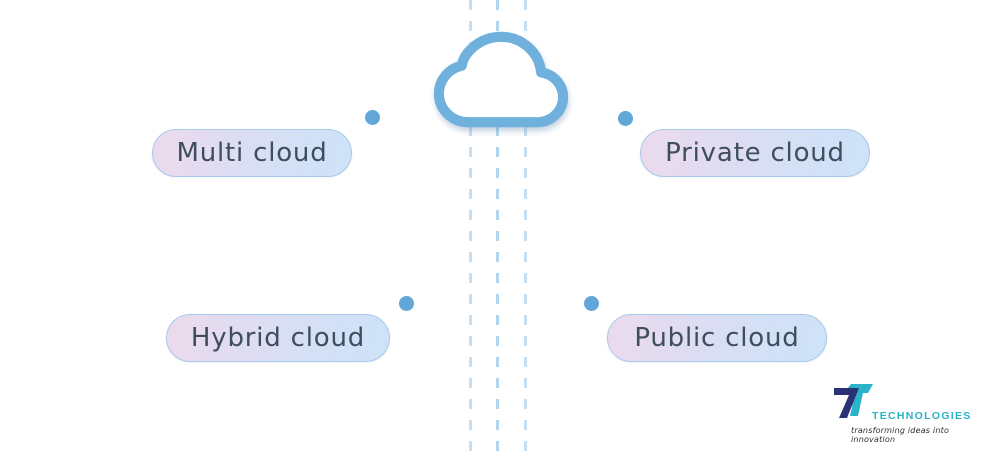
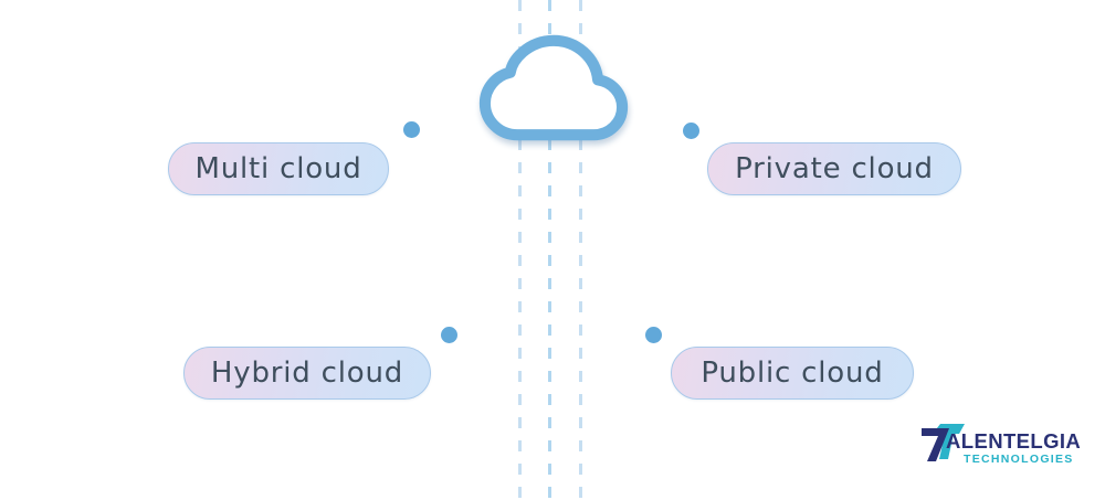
  Multi cloud
  Private cloud
  Hybrid cloud
  Public cloud
+ ALENTELGIA
  TECHNOLOGIES
- transforming ideas into innovation
